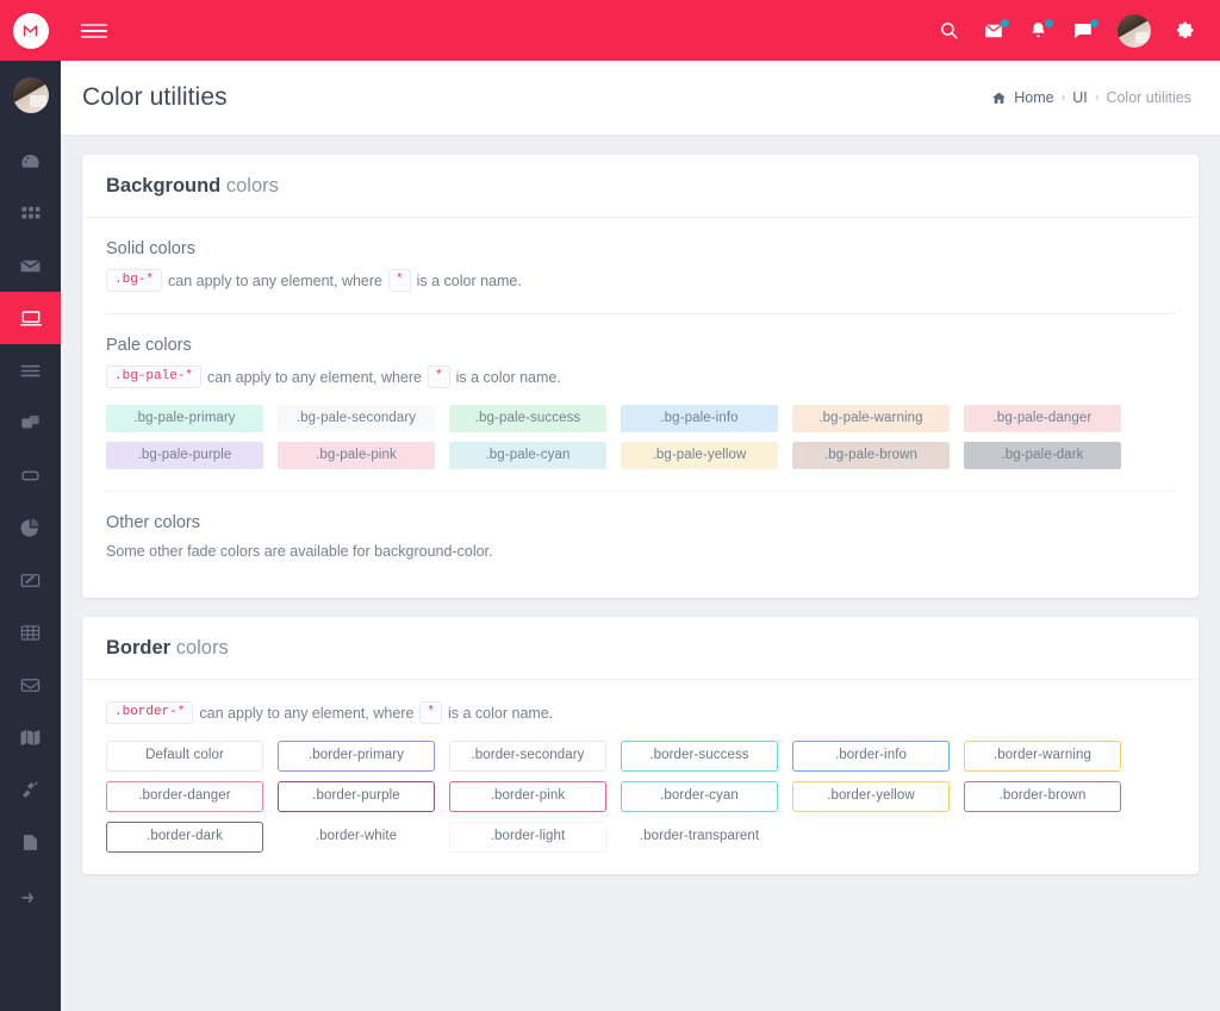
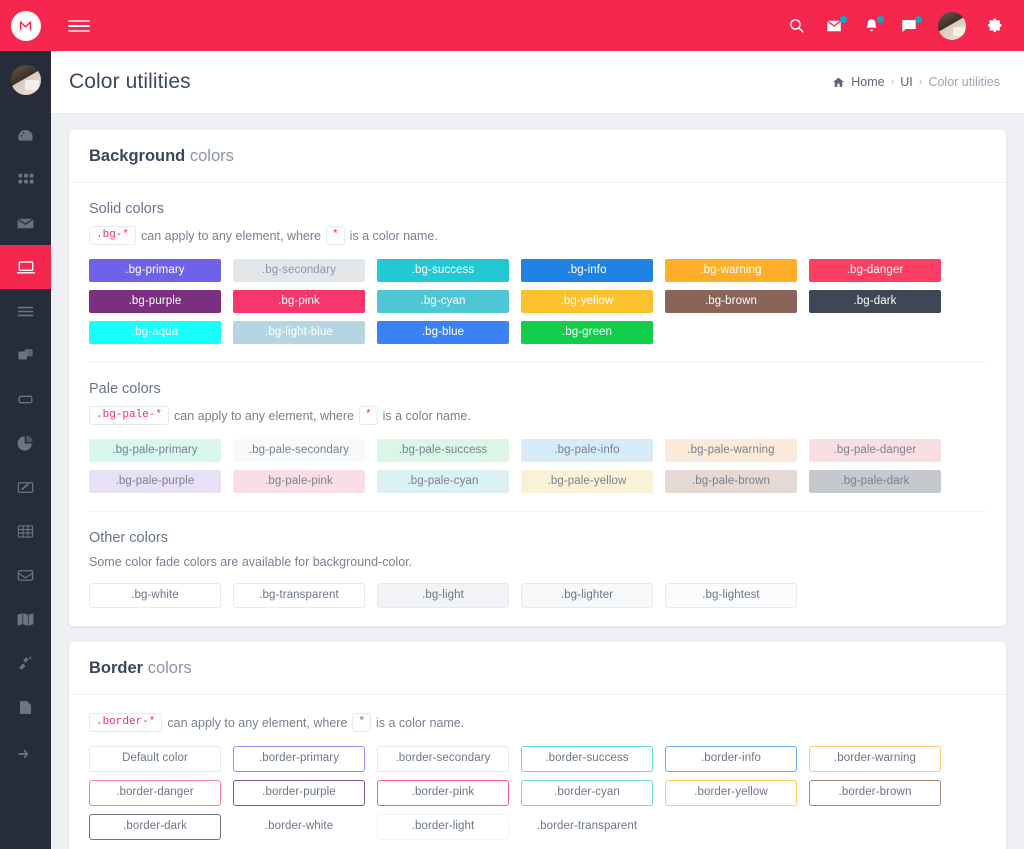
  Color utilities
  Home
  ›
  UI
  ›
  Color utilities
  Background colors
  Solid colors
  .bg-*
  can apply to any element, where
  *
  is a color name.
+ .bg-primary
+ .bg-secondary
+ .bg-success
+ .bg-info
+ .bg-warning
+ .bg-danger
+ .bg-purple
+ .bg-pink
+ .bg-cyan
+ .bg-yellow
+ .bg-brown
+ .bg-dark
+ .bg-aqua
+ .bg-light-blue
+ .bg-blue
+ .bg-green
  Pale colors
  .bg-pale-*
  can apply to any element, where
  *
  is a color name.
  .bg-pale-primary
  .bg-pale-secondary
  .bg-pale-success
  .bg-pale-info
  .bg-pale-warning
  .bg-pale-danger
  .bg-pale-purple
  .bg-pale-pink
  .bg-pale-cyan
  .bg-pale-yellow
  .bg-pale-brown
  .bg-pale-dark
  Other colors
- Some other fade colors are available for background-color.
+ Some color fade colors are available for background-color.
+ .bg-white
+ .bg-transparent
+ .bg-light
+ .bg-lighter
+ .bg-lightest
  Border colors
  .border-*
  can apply to any element, where
  *
  is a color name.
  Default color
  .border-primary
  .border-secondary
  .border-success
  .border-info
  .border-warning
  .border-danger
  .border-purple
  .border-pink
  .border-cyan
  .border-yellow
  .border-brown
  .border-dark
  .border-white
  .border-light
  .border-transparent
